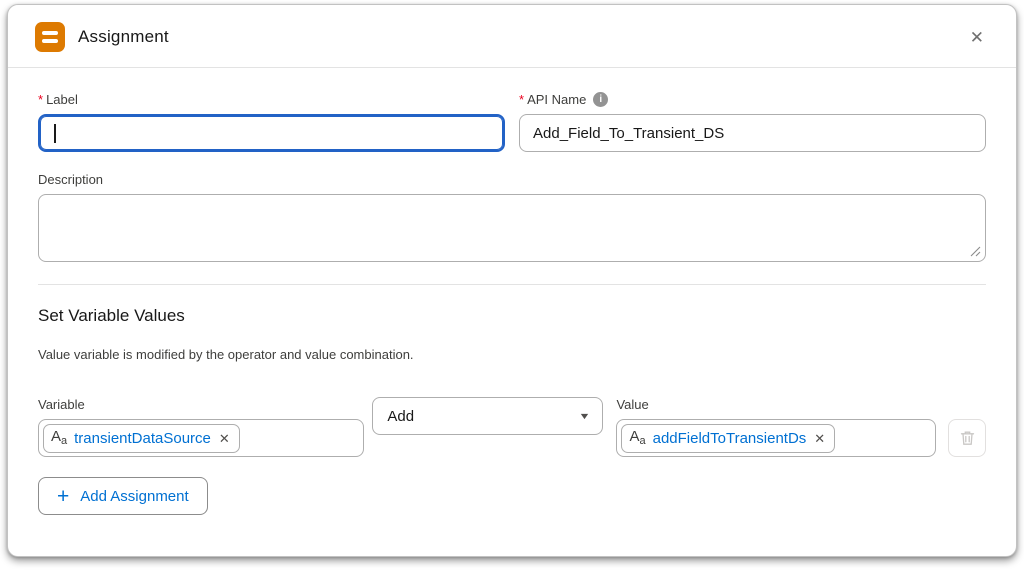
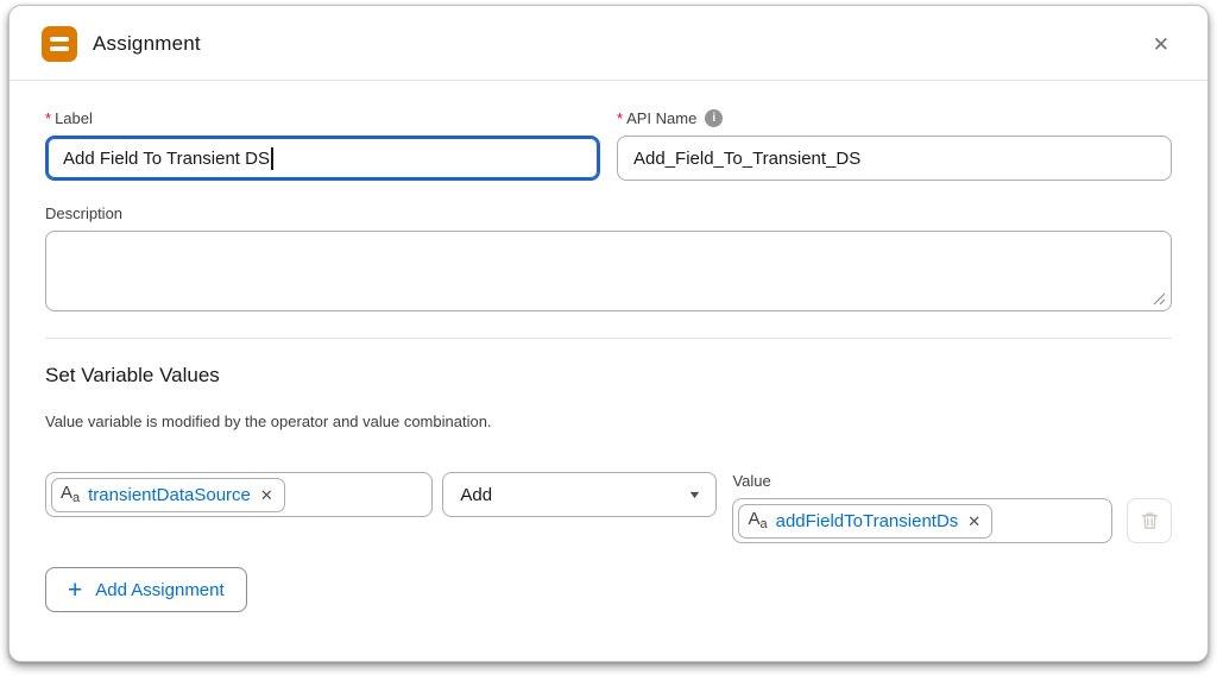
  Assignment
  ✕
  *
  Label
+ Add Field To Transient DS
  *
  API Name
  i
  Add_Field_To_Transient_DS
  Description
  Set Variable Values
  Value variable is modified by the operator and value combination.
- Variable
  Aa
  transientDataSource
  ✕
  Add
  ▼
  Value
  Aa
  addFieldToTransientDs
  ✕
  +
  Add Assignment
